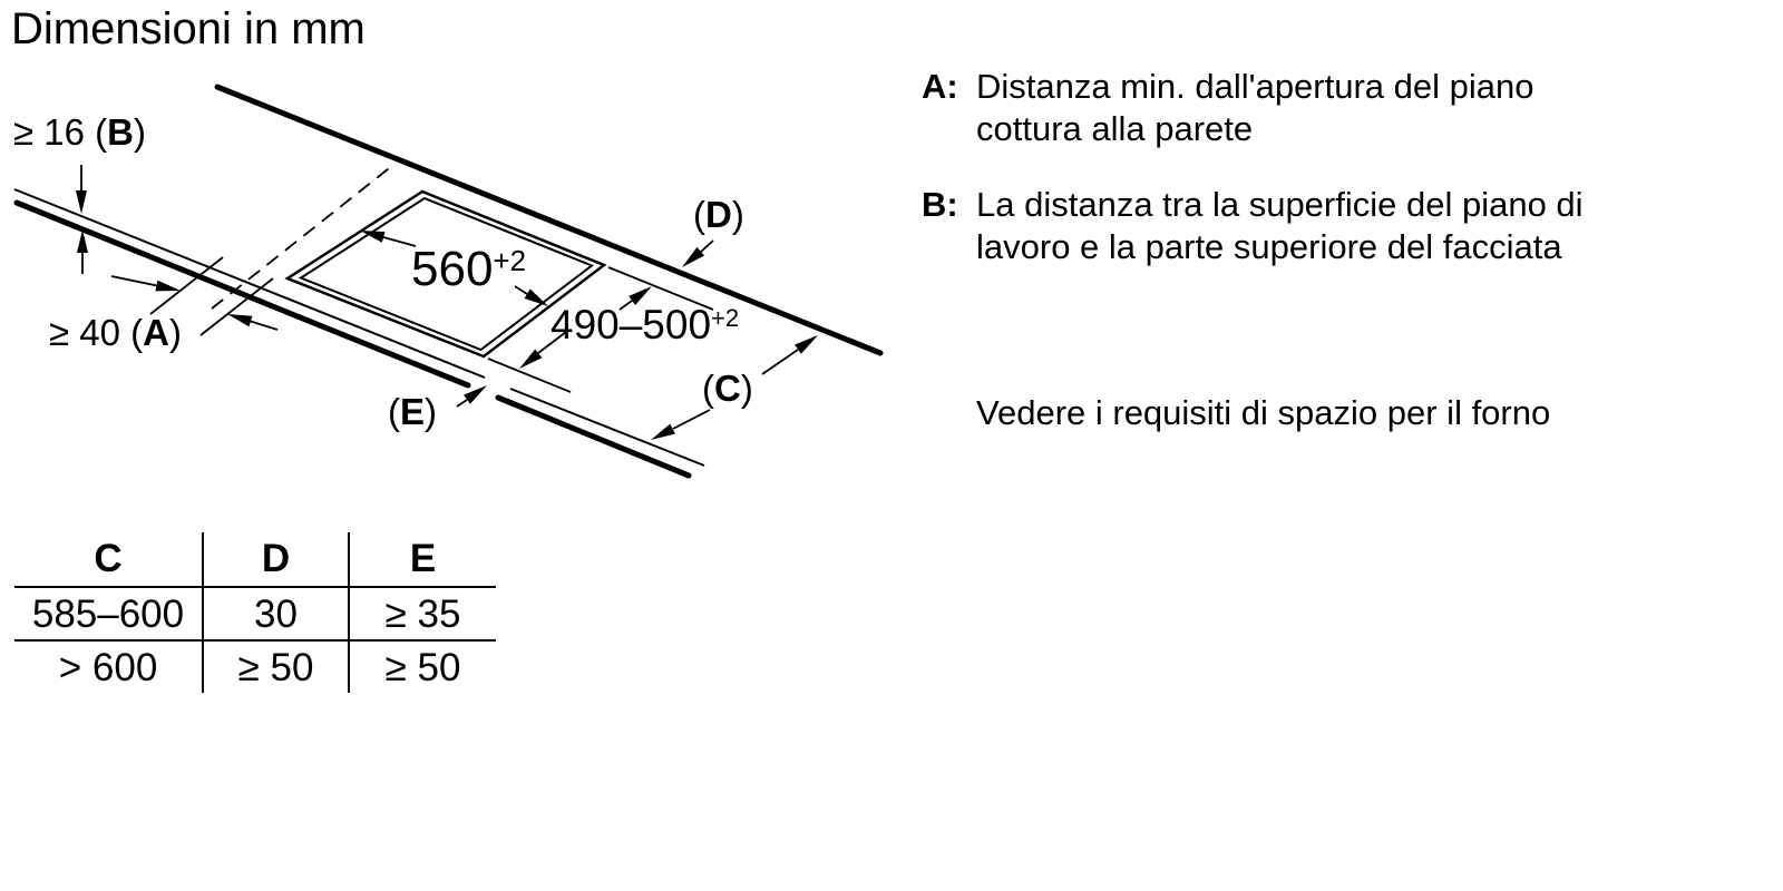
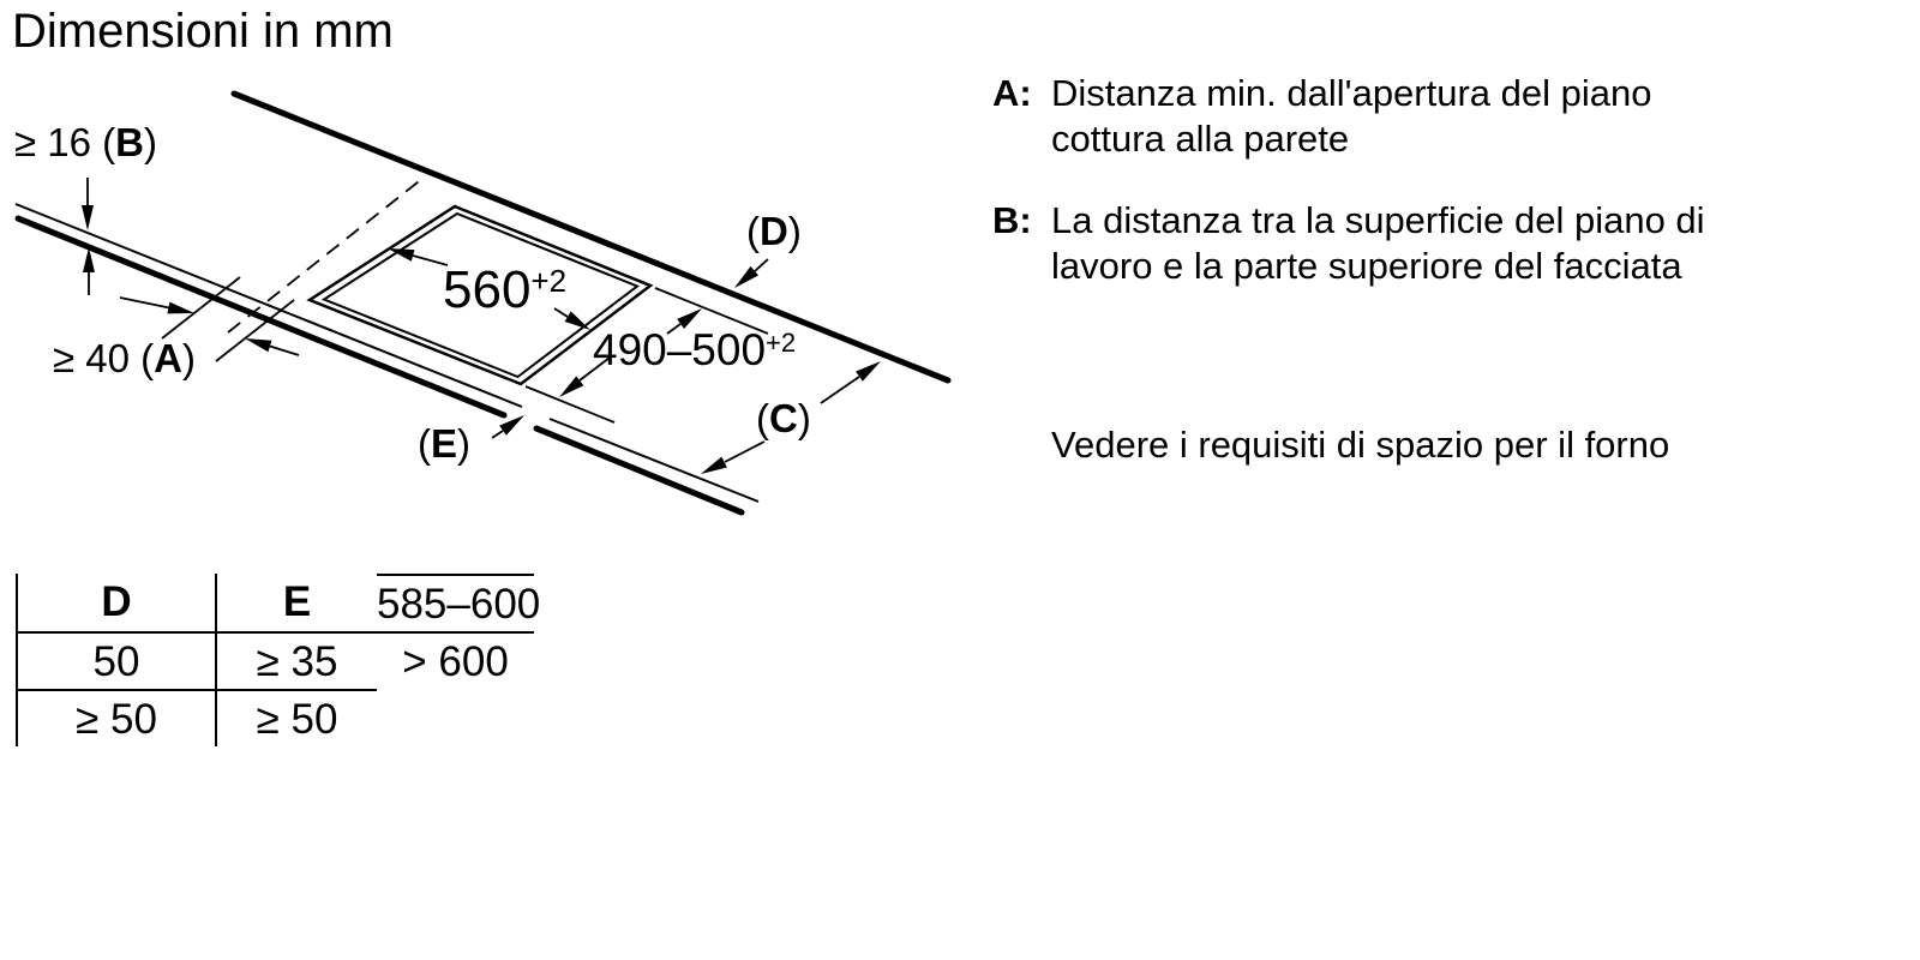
  Dimensioni in mm
  ≥ 16 (B)
  ≥ 40 (A)
  560+2
  490–500+2
  (D)
  (C)
  (E)
- C
  D
  E
  585–600
- 30
+ 50
  ≥ 35
  > 600
  ≥ 50
  ≥ 50
  A:
  Distanza min. dall'apertura del piano
  cottura alla parete
  B:
  La distanza tra la superficie del piano di
  lavoro e la parte superiore del facciata
  Vedere i requisiti di spazio per il forno
